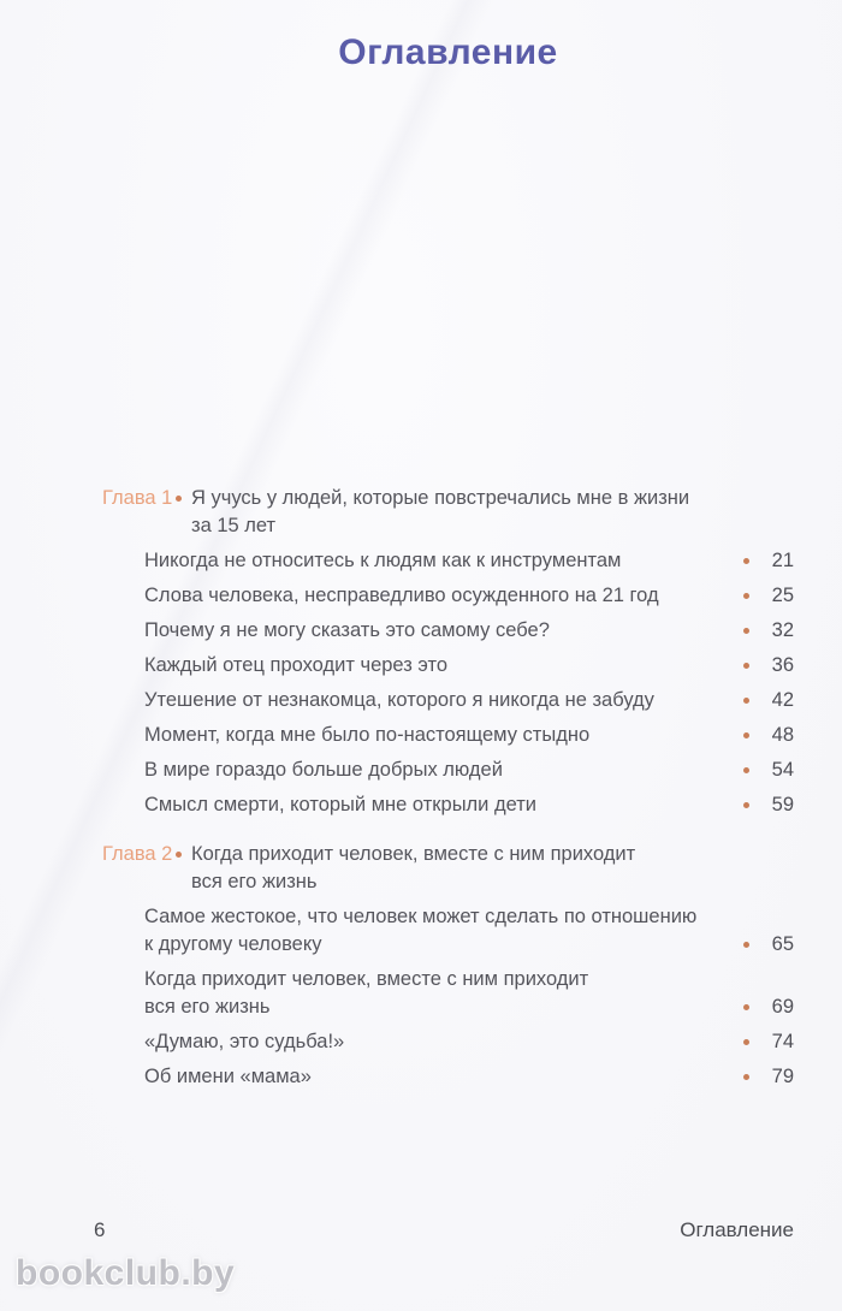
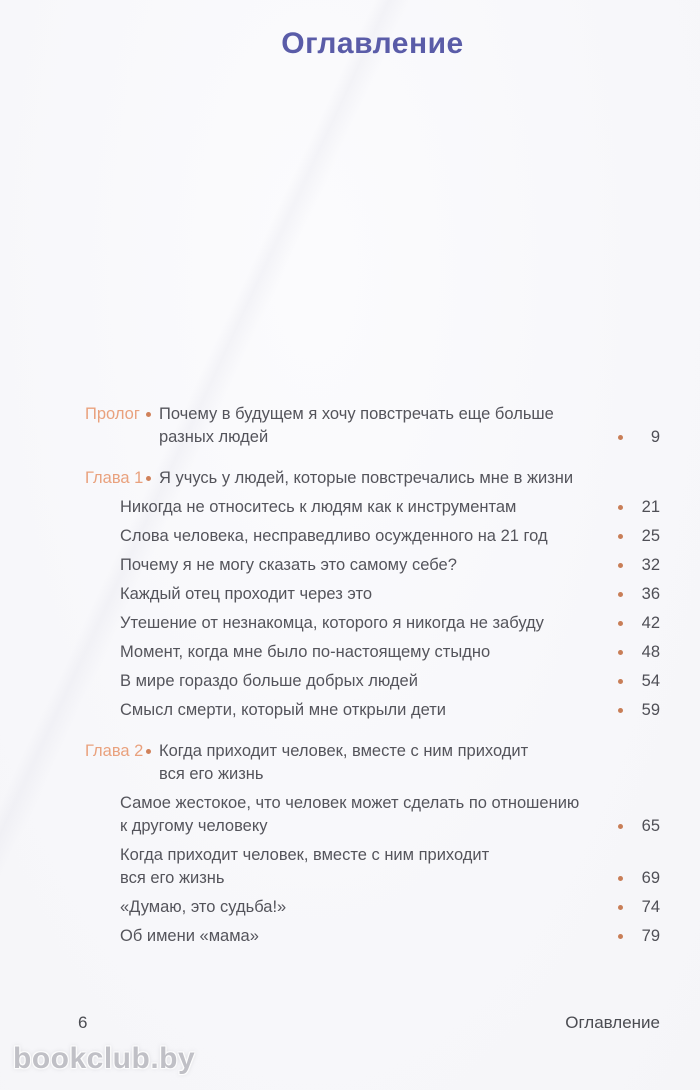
  Оглавление
+ Пролог
+ Почему в будущем я хочу повстречать еще больше
+ разных людей
+ 9
  Глава 1
  Я учусь у людей, которые повстречались мне в жизни
- за 15 лет
  Никогда не относитесь к людям как к инструментам
  21
  Слова человека, несправедливо осужденного на 21 год
  25
  Почему я не могу сказать это самому себе?
  32
  Каждый отец проходит через это
  36
  Утешение от незнакомца, которого я никогда не забуду
  42
  Момент, когда мне было по-настоящему стыдно
  48
  В мире гораздо больше добрых людей
  54
  Смысл смерти, который мне открыли дети
  59
  Глава 2
  Когда приходит человек, вместе с ним приходит
  вся его жизнь
  Самое жестокое, что человек может сделать по отношению
  к другому человеку
  65
  Когда приходит человек, вместе с ним приходит
  вся его жизнь
  69
  «Думаю, это судьба!»
  74
  Об имени «мама»
  79
  6
  Оглавление
  bookclub.by
